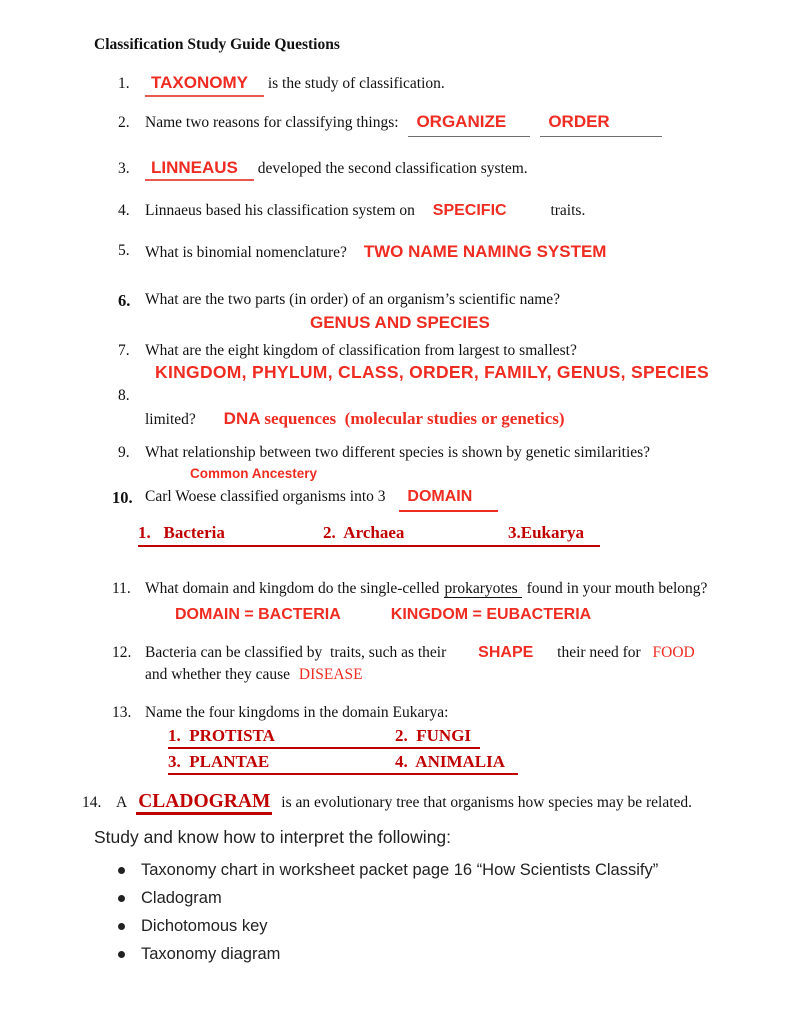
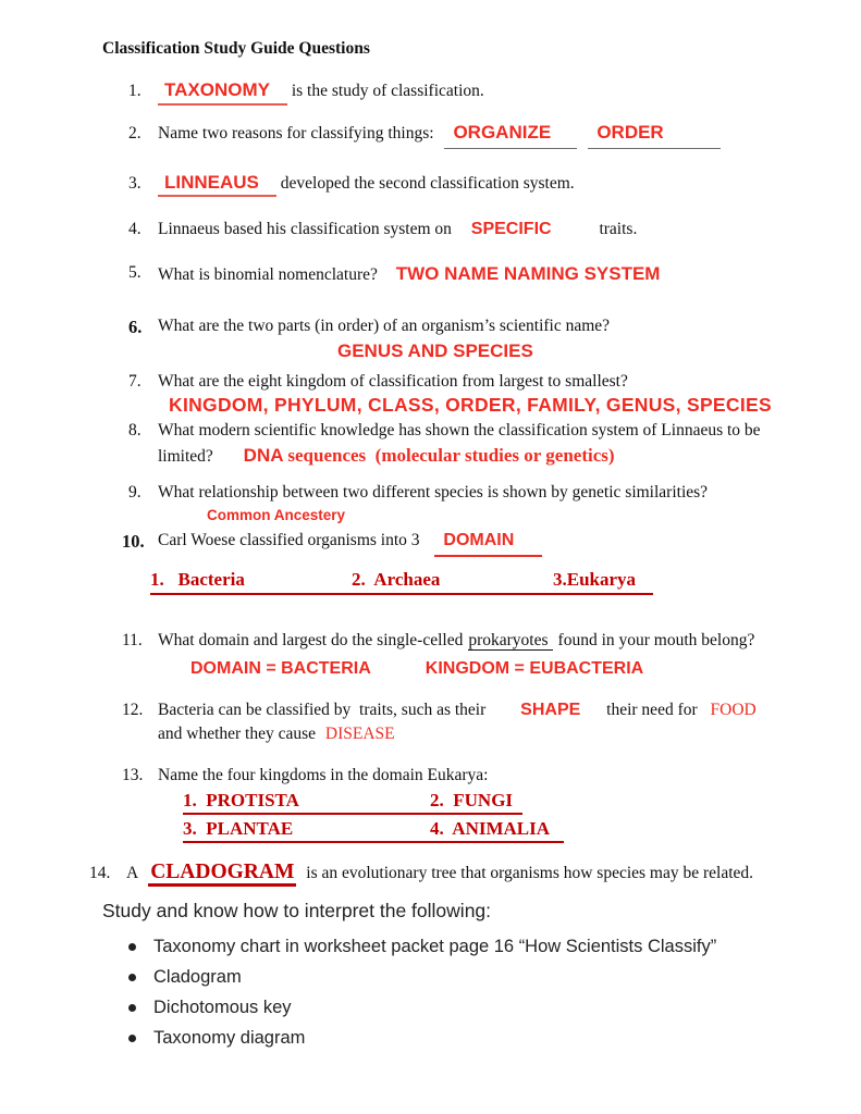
  Classification Study Guide Questions
  1.
  TAXONOMY is the study of classification.
  2.
  Name two reasons for classifying things: ORGANIZE ORDER
  3.
  LINNEAUS developed the second classification system.
  4.
  Linnaeus based his classification system on SPECIFIC traits.
  5.
  What is binomial nomenclature? TWO NAME NAMING SYSTEM
  6.
  What are the two parts (in order) of an organism’s scientific name?
  GENUS AND SPECIES
  7.
  What are the eight kingdom of classification from largest to smallest?
  KINGDOM, PHYLUM, CLASS, ORDER, FAMILY, GENUS, SPECIES
  8.
+ What modern scientific knowledge has shown the classification system of Linnaeus to be
  limited? DNA sequences (molecular studies or genetics)
  9.
  What relationship between two different species is shown by genetic similarities?
  Common Ancestery
  10.
  Carl Woese classified organisms into 3 DOMAIN
  1. Bacteria
  2. Archaea
  3.Eukarya
  11.
- What domain and kingdom do the single-celled prokaryotes found in your mouth belong?
+ What domain and largest do the single-celled prokaryotes found in your mouth belong?
  DOMAIN = BACTERIA KINGDOM = EUBACTERIA
  12.
  Bacteria can be classified by traits, such as their SHAPE their need for FOOD
  and whether they cause DISEASE
  13.
  Name the four kingdoms in the domain Eukarya:
  1. PROTISTA
  2. FUNGI
  3. PLANTAE
  4. ANIMALIA
  14.
  A CLADOGRAM is an evolutionary tree that organisms how species may be related.
  Study and know how to interpret the following:
  Taxonomy chart in worksheet packet page 16 “How Scientists Classify”
  Cladogram
  Dichotomous key
  Taxonomy diagram
